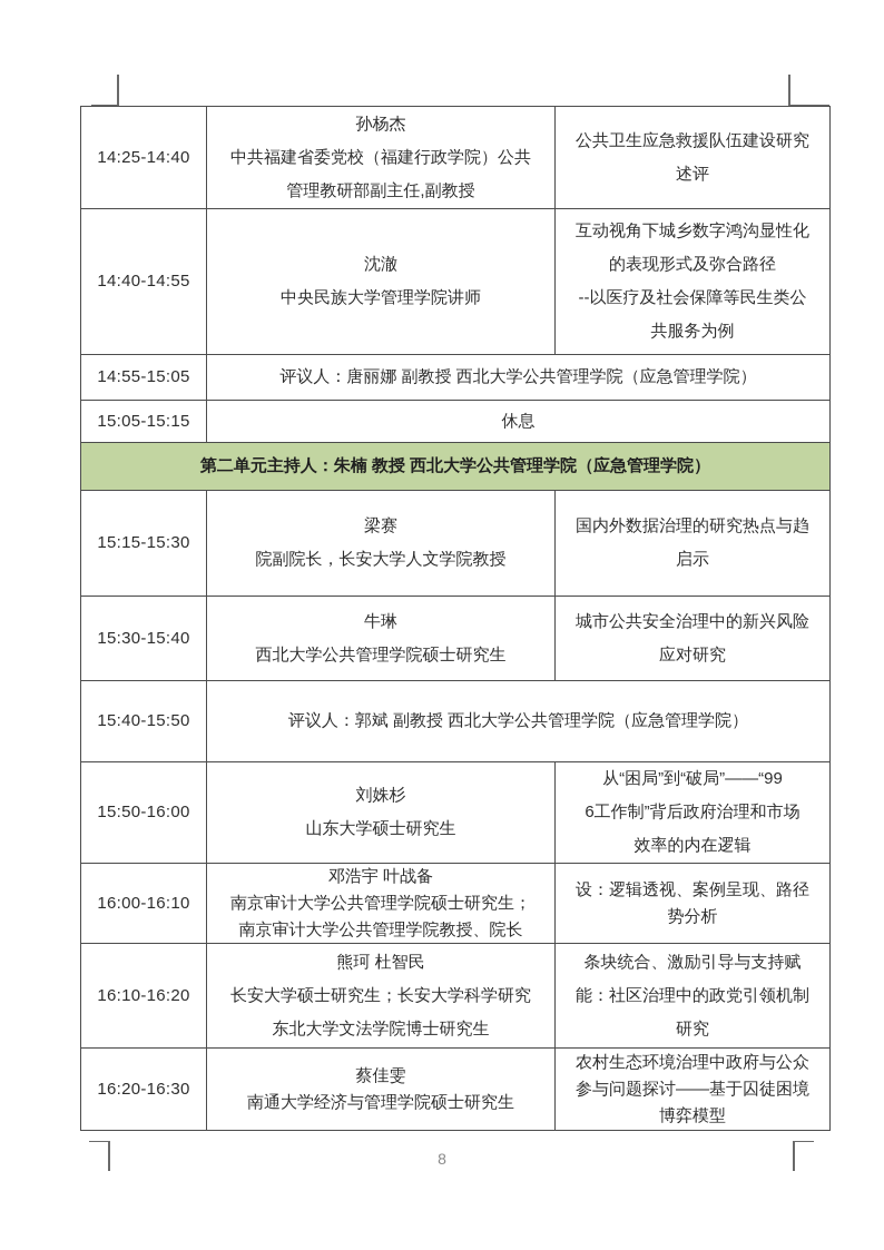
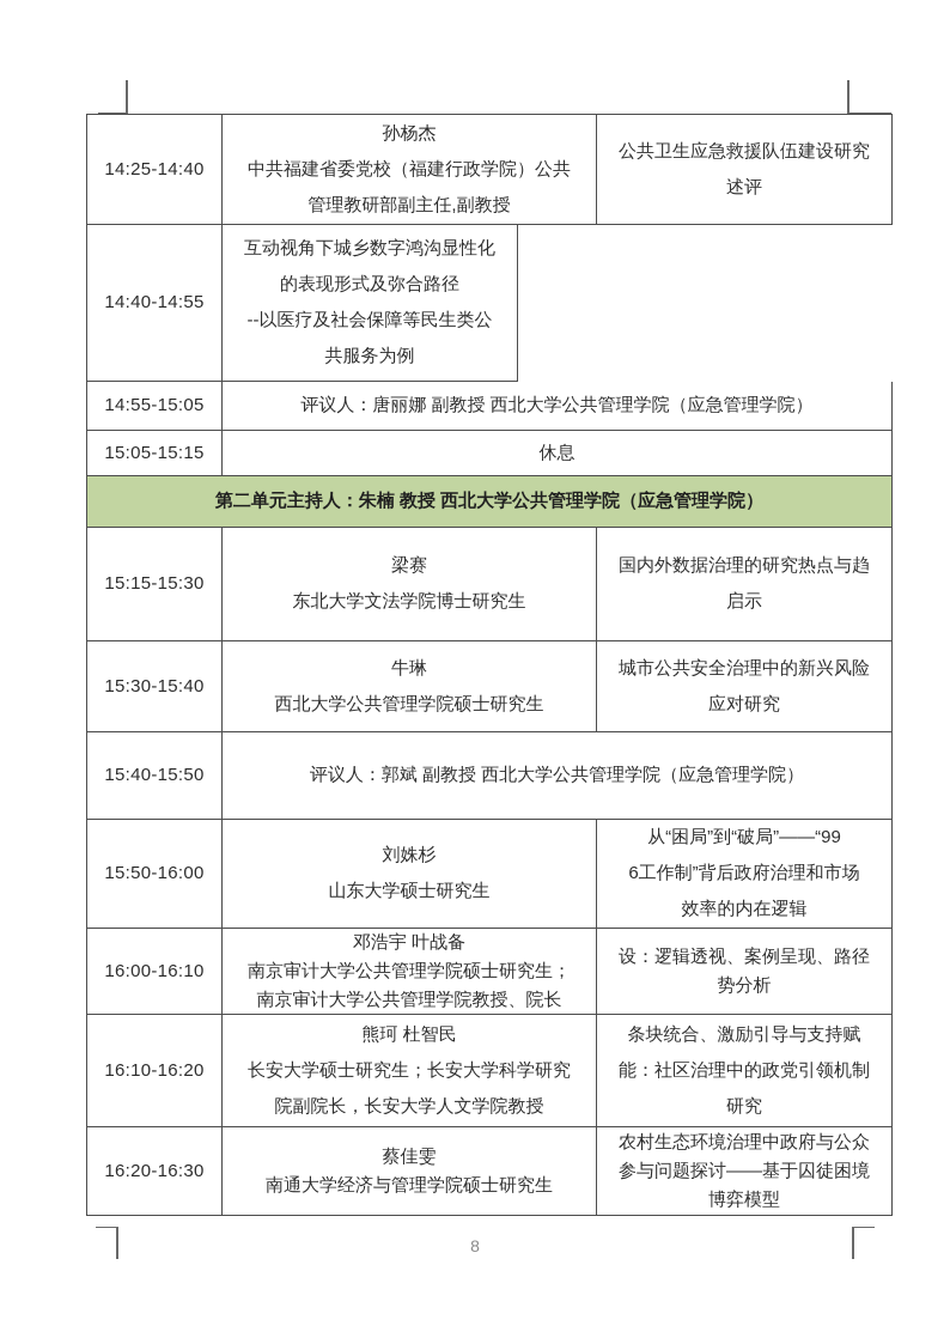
  14:25-14:40
  孙杨杰
  中共福建省委党校（福建行政学院）公共
  管理教研部副主任,副教授
  公共卫生应急救援队伍建设研究
  述评
  14:40-14:55
- 沈澈
- 中央民族大学管理学院讲师
  互动视角下城乡数字鸿沟显性化
  的表现形式及弥合路径
  --以医疗及社会保障等民生类公
  共服务为例
  14:55-15:05
  评议人：唐丽娜 副教授 西北大学公共管理学院（应急管理学院）
  15:05-15:15
  休息
  第二单元主持人：朱楠 教授 西北大学公共管理学院（应急管理学院）
  15:15-15:30
  梁赛
- 院副院长，长安大学人文学院教授
+ 东北大学文法学院博士研究生
  国内外数据治理的研究热点与趋
  启示
  15:30-15:40
  牛琳
  西北大学公共管理学院硕士研究生
  城市公共安全治理中的新兴风险
  应对研究
  15:40-15:50
  评议人：郭斌 副教授 西北大学公共管理学院（应急管理学院）
  15:50-16:00
  刘姝杉
  山东大学硕士研究生
  从“困局”到“破局”——“99
  6工作制”背后政府治理和市场
  效率的内在逻辑
  16:00-16:10
  邓浩宇 叶战备
  南京审计大学公共管理学院硕士研究生；
  南京审计大学公共管理学院教授、院长
  设：逻辑透视、案例呈现、路径
  势分析
  16:10-16:20
  熊珂 杜智民
  长安大学硕士研究生；长安大学科学研究
- 东北大学文法学院博士研究生
+ 院副院长，长安大学人文学院教授
  条块统合、激励引导与支持赋
  能：社区治理中的政党引领机制
  研究
  16:20-16:30
  蔡佳雯
  南通大学经济与管理学院硕士研究生
  农村生态环境治理中政府与公众
  参与问题探讨——基于囚徒困境
  博弈模型
  8
